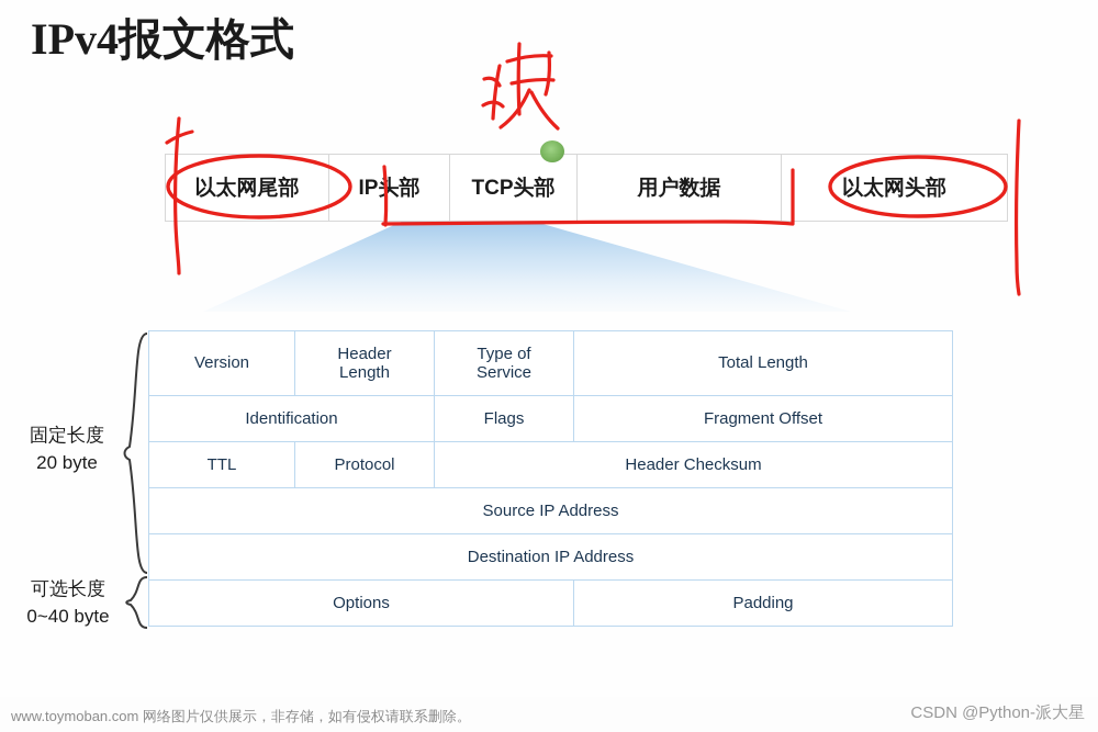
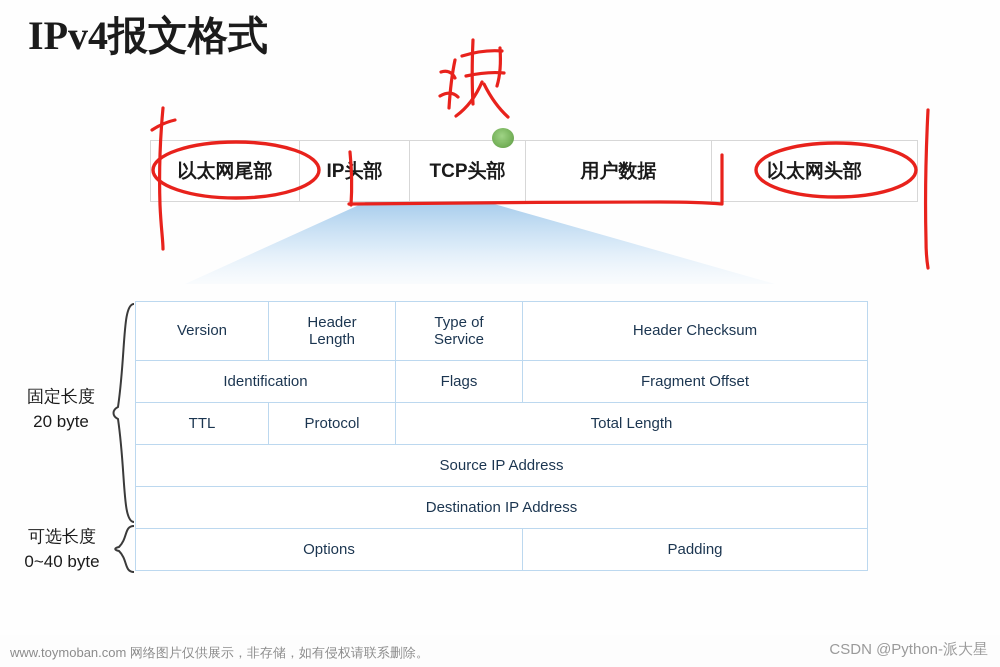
  IPv4报文格式
  以太网尾部
  IP头部
  TCP头部
  用户数据
  以太网头部
- Version	Header Length	Type of Service	Total Length
+ Version	Header Length	Type of Service	Header Checksum
  Identification	Flags	Fragment Offset
- TTL	Protocol	Header Checksum
+ TTL	Protocol	Total Length
  Source IP Address
  Destination IP Address
  Options	Padding
  固定长度
  20 byte
  可选长度
  0~40 byte
  www.toymoban.com 网络图片仅供展示，非存储，如有侵权请联系删除。
  CSDN @Python-派大星
